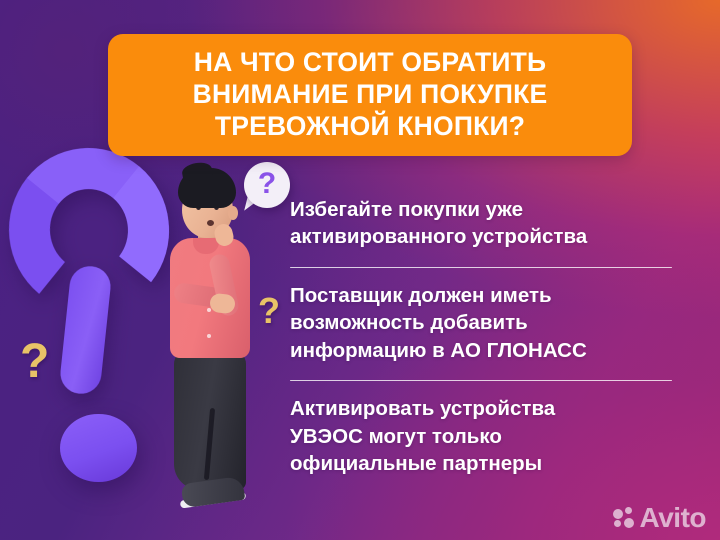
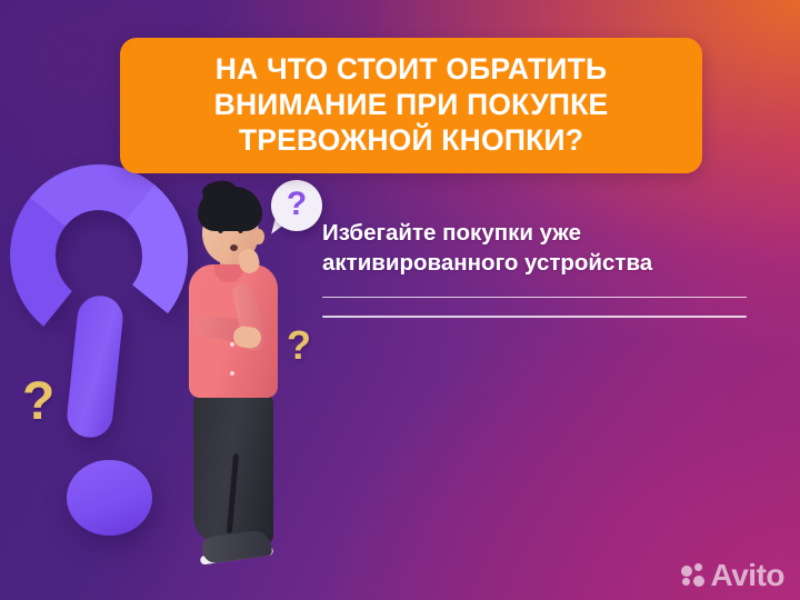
  ?
  ?
  ?
  НА ЧТО СТОИТ ОБРАТИТЬ
  ВНИМАНИЕ ПРИ ПОКУПКЕ
  ТРЕВОЖНОЙ КНОПКИ?
  Избегайте покупки уже
  активированного устройства
- Поставщик должен иметь
- возможность добавить
- информацию в АО ГЛОНАСС
- Активировать устройства
- УВЭОС могут только
- официальные партнеры
  Avito
